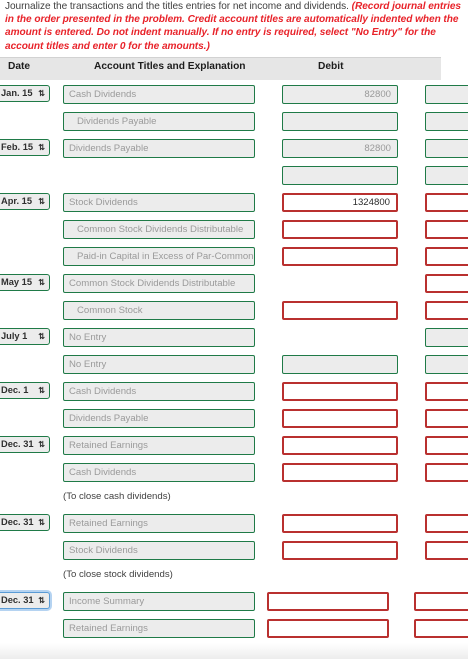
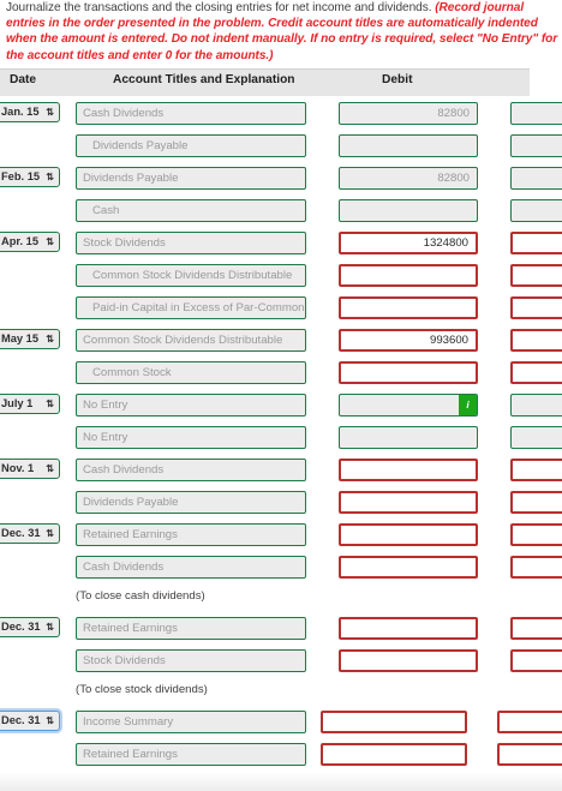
- Journalize the transactions and the titles entries for net income and dividends. (Record journal entries in the order presented in the problem. Credit account titles are automatically indented when the amount is entered. Do not indent manually. If no entry is required, select "No Entry" for the account titles and enter 0 for the amounts.)
+ Journalize the transactions and the closing entries for net income and dividends. (Record journal entries in the order presented in the problem. Credit account titles are automatically indented when the amount is entered. Do not indent manually. If no entry is required, select "No Entry" for the account titles and enter 0 for the amounts.)
  Date
  Account Titles and Explanation
  Debit
  Jan. 15
  ⇅
  Cash Dividends
  82800
  Dividends Payable
  Feb. 15
  ⇅
  Dividends Payable
  82800
+ Cash
  Apr. 15
  ⇅
  Stock Dividends
  1324800
  Common Stock Dividends Distributable
  Paid-in Capital in Excess of Par-Common
  May 15
  ⇅
  Common Stock Dividends Distributable
+ 993600
  Common Stock
  July 1
  ⇅
  No Entry
+ i
  No Entry
- Dec. 1
+ Nov. 1
  ⇅
  Cash Dividends
  Dividends Payable
  Dec. 31
  ⇅
  Retained Earnings
  Cash Dividends
  (To close cash dividends)
  Dec. 31
  ⇅
  Retained Earnings
  Stock Dividends
  (To close stock dividends)
  Dec. 31
  ⇅
  Income Summary
  Retained Earnings
